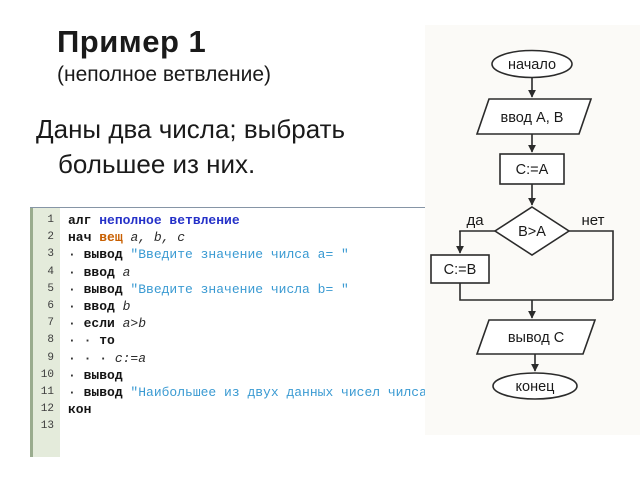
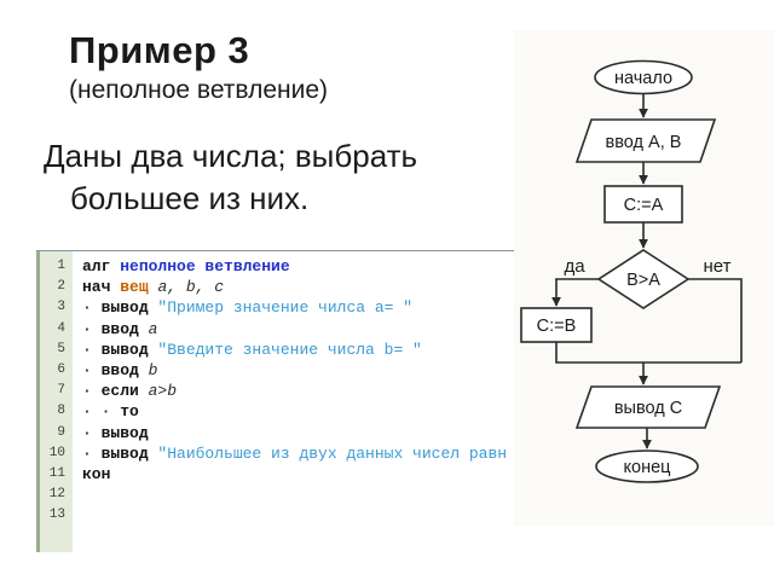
- Пример 1
+ Пример 3
  (неполное ветвление)
  Даны два числа; выбрать
  большее из них.
  1
  2
  3
  4
  5
  6
  7
  8
  9
  10
  11
  12
  13
  алг неполное ветвление
  нач вещ a, b, c
- · вывод "Введите значение чилса a= "
+ · вывод "Пример значение чилса a= "
  · ввод a
  · вывод "Введите значение числа b= "
  · ввод b
  · если a>b
  · · то
- · · · c:=a
  · вывод
- · вывод "Наибольшее из двух данных чисел чилса
+ · вывод "Наибольшее из двух данных чисел равн
  кон
  начало
  ввод A, B
  C:=A
  B>A
  да
  нет
  C:=B
  вывод C
  конец
